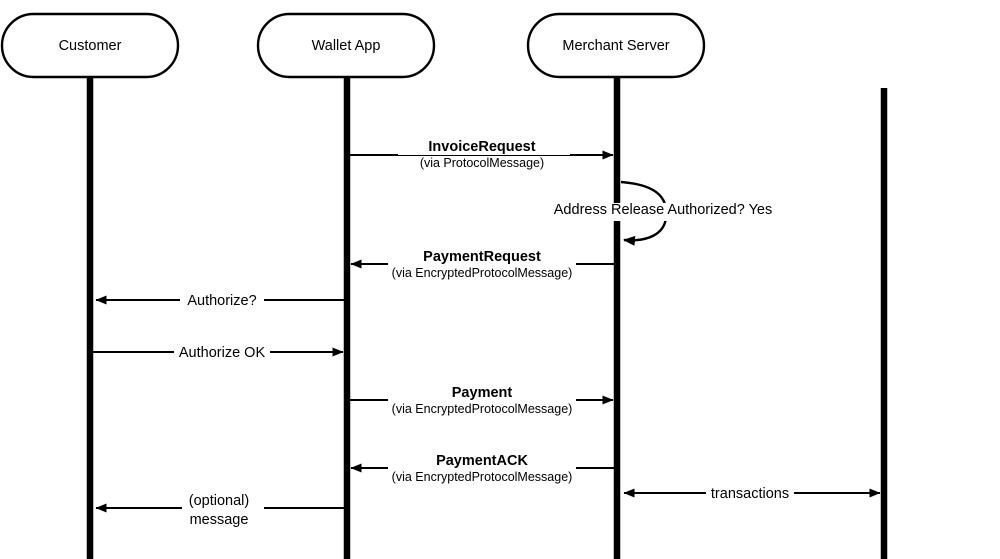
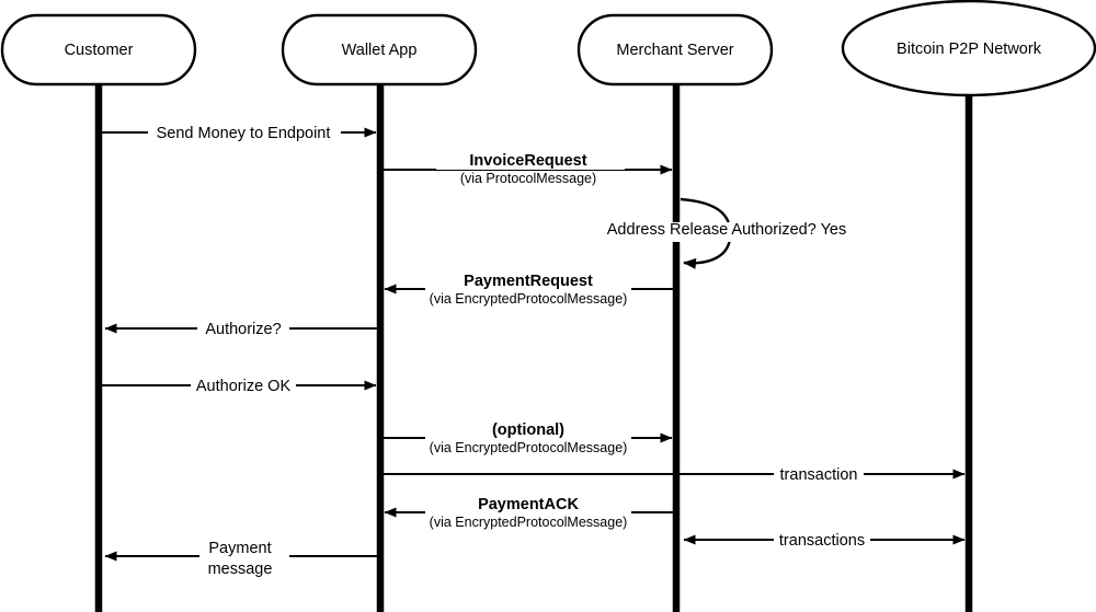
  Customer
  Wallet App
  Merchant Server
+ Bitcoin P2P Network
+ Send Money to Endpoint
  InvoiceRequest
  (via ProtocolMessage)
  Address Release Authorized? Yes
  PaymentRequest
  (via EncryptedProtocolMessage)
  Authorize?
  Authorize OK
- Payment
+ (optional)
  (via EncryptedProtocolMessage)
+ transaction
  PaymentACK
  (via EncryptedProtocolMessage)
  transactions
- (optional)
+ Payment
  message
